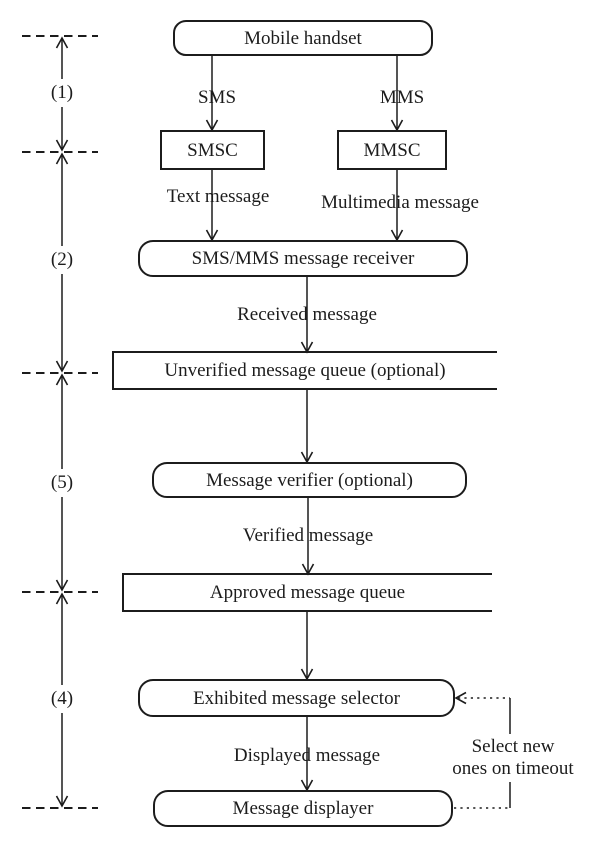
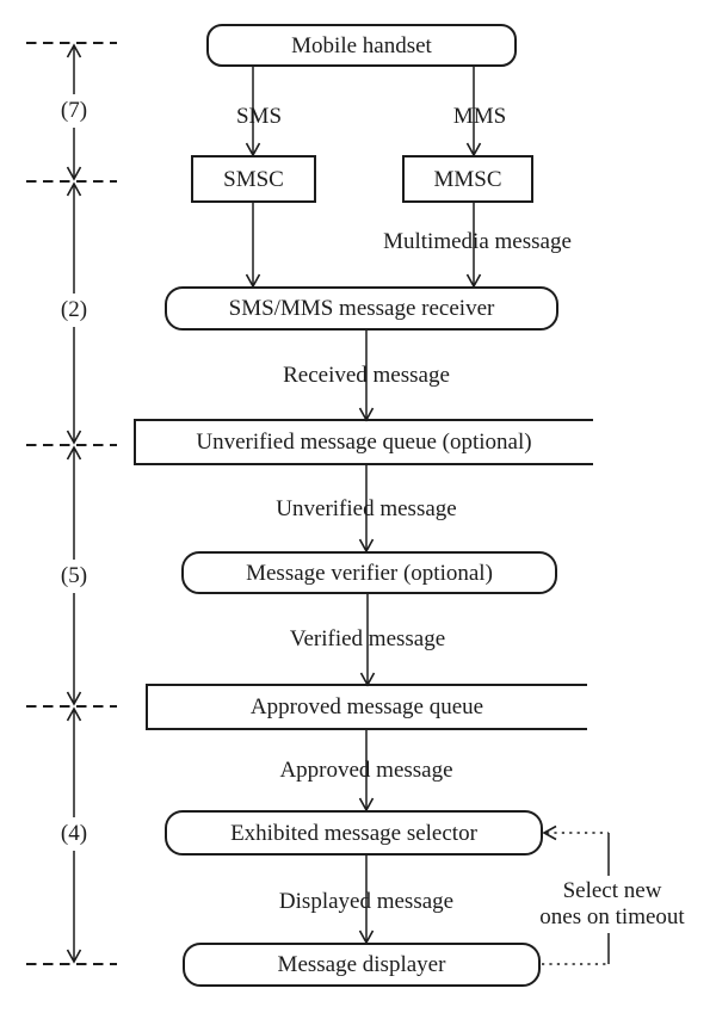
  Mobile handset
  SMSC
  MMSC
  SMS/MMS message receiver
  Unverified message queue (optional)
  Message verifier (optional)
  Approved message queue
  Exhibited message selector
  Message displayer
  SMS
  MMS
- Text message
  Multimedia message
  Received message
+ Unverified message
  Verified message
+ Approved message
  Displayed message
- (1)
+ (7)
  (2)
  (5)
  (4)
  Select new
  ones on timeout
